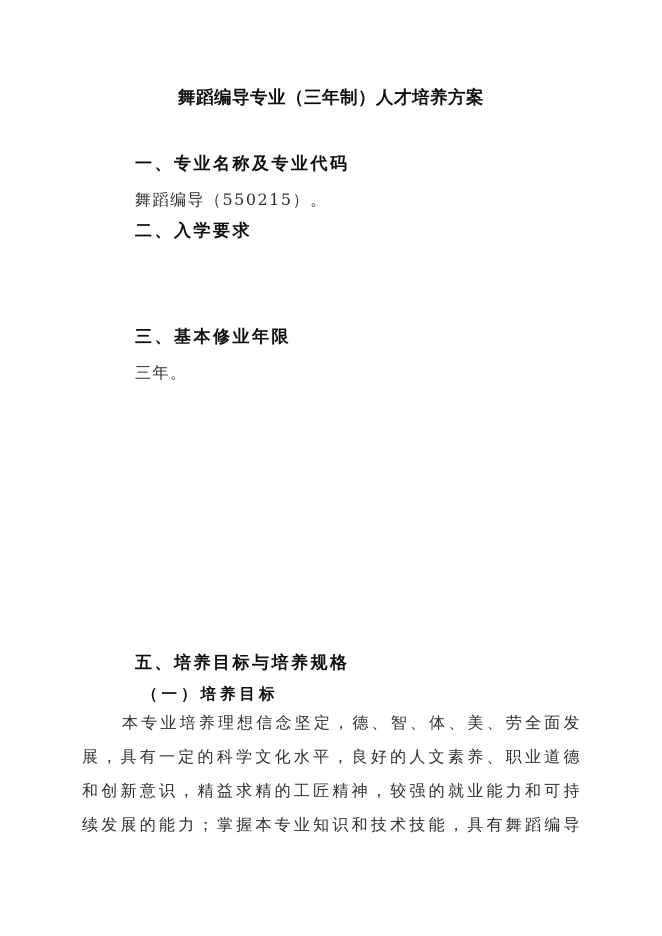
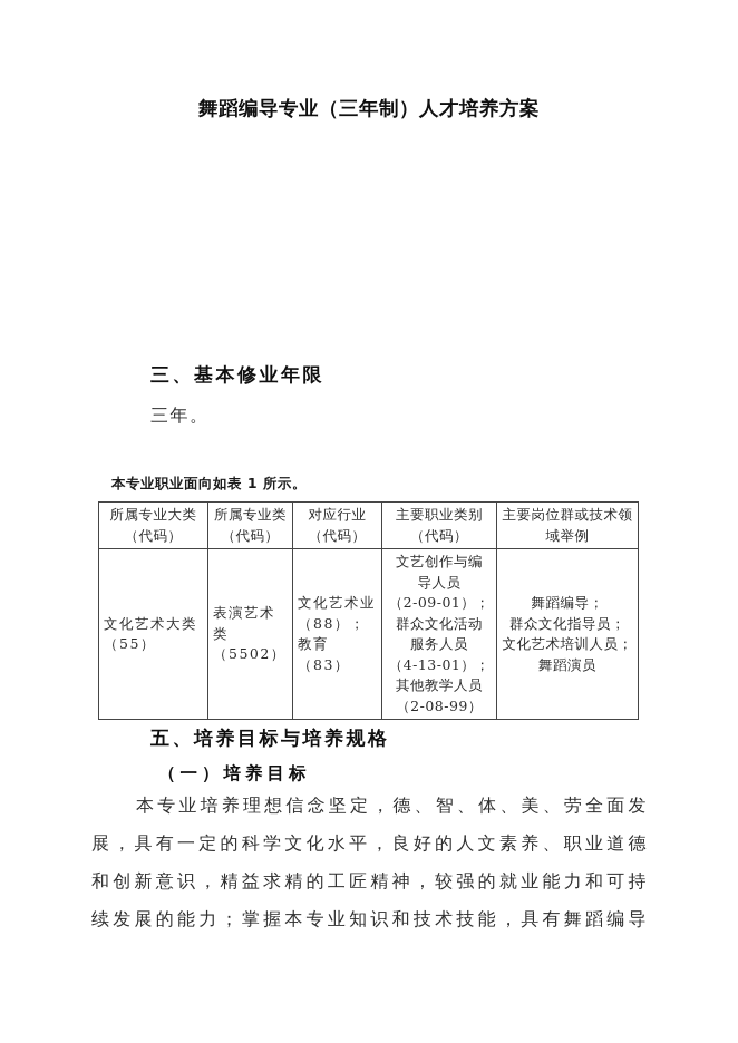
  舞蹈编导专业（三年制）人才培养方案
- 一、专业名称及专业代码
- 舞蹈编导（550215）。
- 二、入学要求
  三、基本修业年限
  三年。
+ 本专业职业面向如表 1 所示。
+ 所属专业大类 （代码）	所属专业类 （代码）	对应行业 （代码）	主要职业类别 （代码）	主要岗位群或技术领 域举例
+ 文化艺术大类 （55）	表演艺术 类（5502）	文化艺术业 （88）； 教育（83）	文艺创作与编 导人员 （2-09-01）； 群众文化活动 服务人员 （4-13-01）； 其他教学人员 （2-08-99）	舞蹈编导； 群众文化指导员； 文化艺术培训人员； 舞蹈演员
  五、培养目标与培养规格
  （一）培养目标
  本专业培养理想信念坚定，德、智、体、美、劳全面发
  展，具有一定的科学文化水平，良好的人文素养、职业道德
  和创新意识，精益求精的工匠精神，较强的就业能力和可持
  续发展的能力；掌握本专业知识和技术技能，具有舞蹈编导
